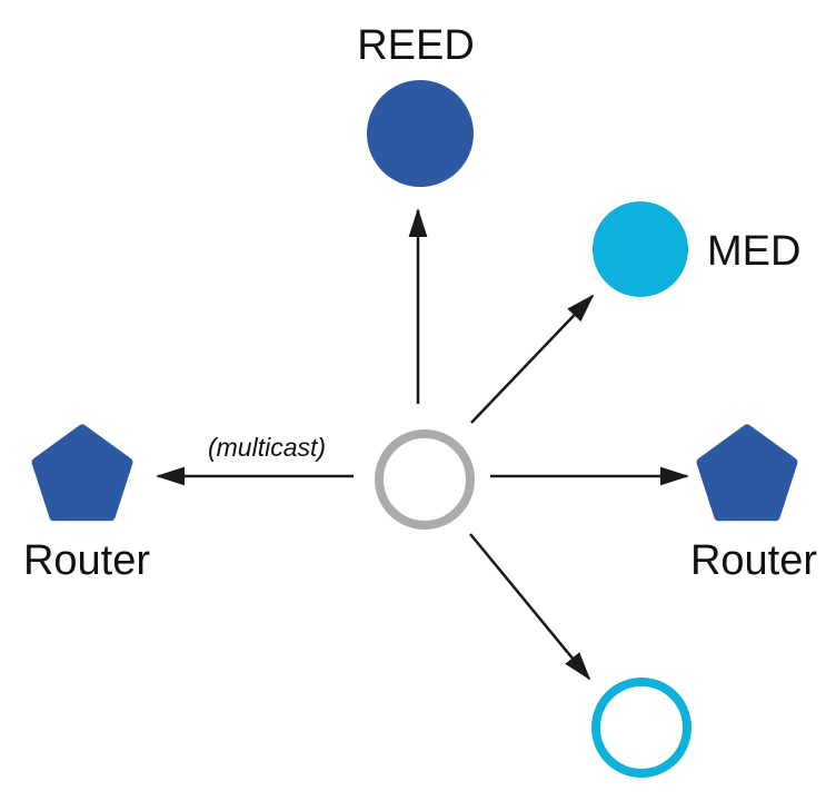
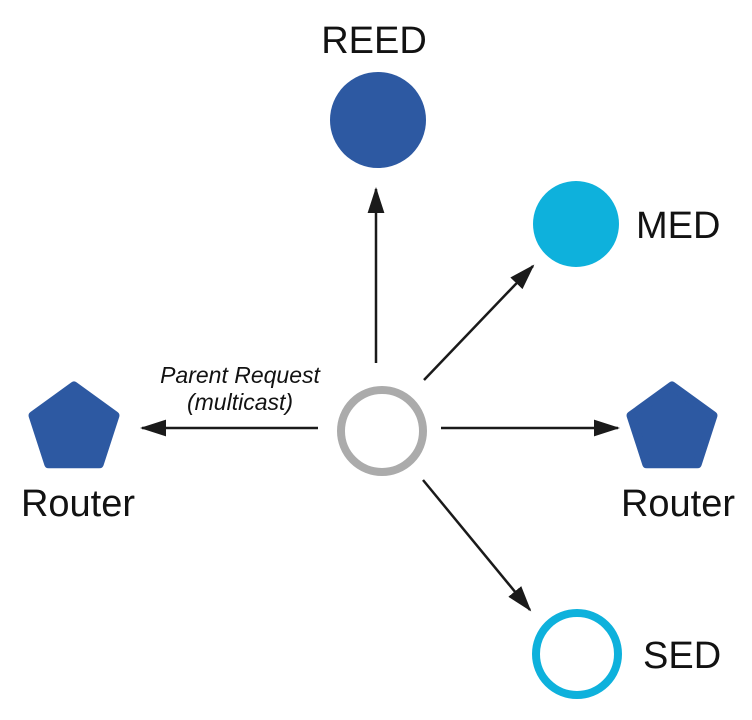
  REED
  MED
  Router
  Router
+ SED
+ Parent Request
  (multicast)
